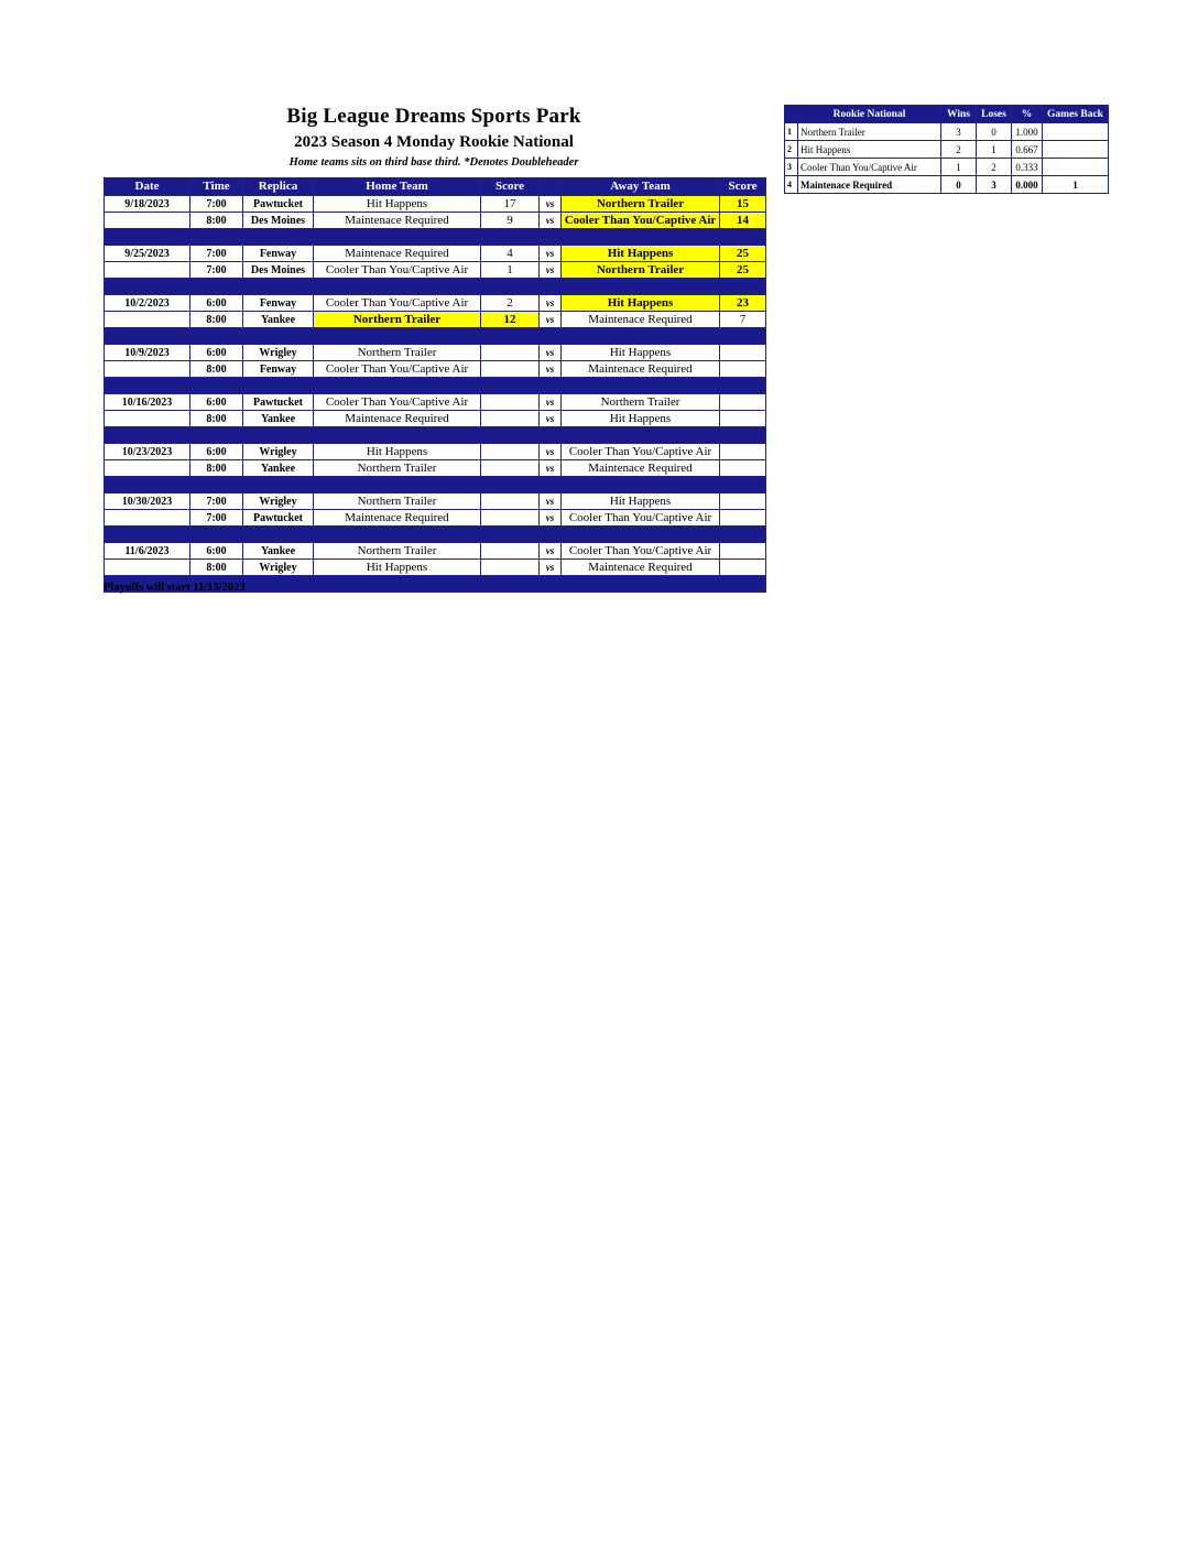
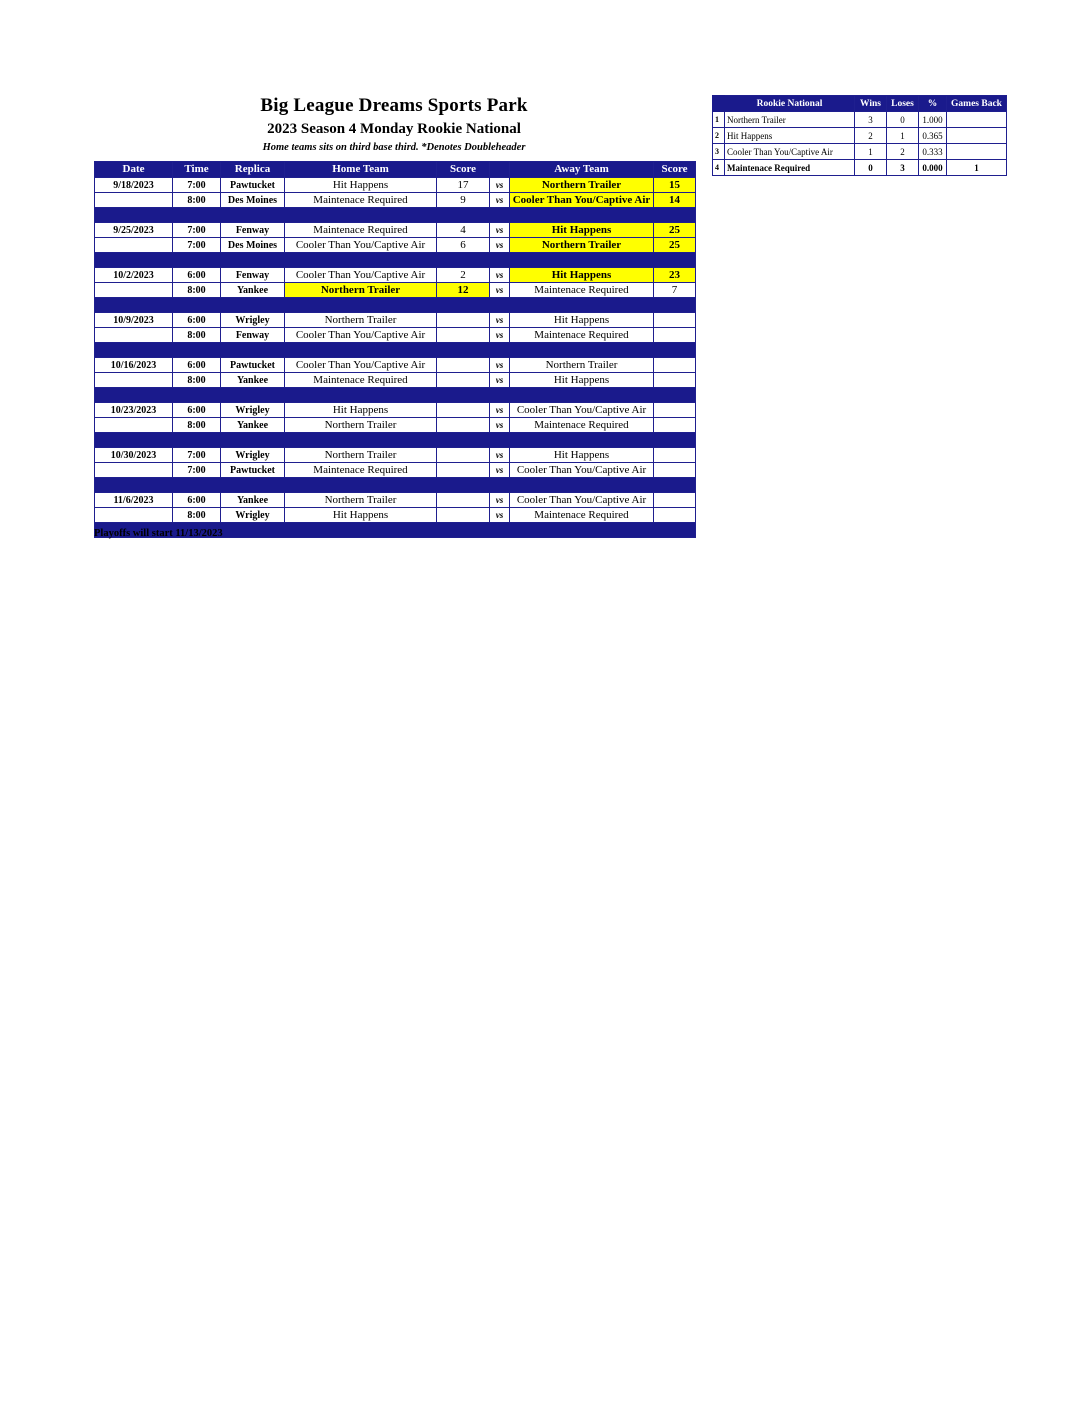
  Big League Dreams Sports Park
  2023 Season 4 Monday Rookie National
  Home teams sits on third base third. *Denotes Doubleheader
  Date	Time	Replica	Home Team	Score		Away Team	Score
  9/18/2023	7:00	Pawtucket	Hit Happens	17	vs	Northern Trailer	15
  	8:00	Des Moines	Maintenace Required	9	vs	Cooler Than You/Captive Air	14
  9/25/2023	7:00	Fenway	Maintenace Required	4	vs	Hit Happens	25
- 	7:00	Des Moines	Cooler Than You/Captive Air	1	vs	Northern Trailer	25
+ 	7:00	Des Moines	Cooler Than You/Captive Air	6	vs	Northern Trailer	25
  10/2/2023	6:00	Fenway	Cooler Than You/Captive Air	2	vs	Hit Happens	23
  	8:00	Yankee	Northern Trailer	12	vs	Maintenace Required	7
  10/9/2023	6:00	Wrigley	Northern Trailer		vs	Hit Happens
  	8:00	Fenway	Cooler Than You/Captive Air		vs	Maintenace Required
  10/16/2023	6:00	Pawtucket	Cooler Than You/Captive Air		vs	Northern Trailer
  	8:00	Yankee	Maintenace Required		vs	Hit Happens
  10/23/2023	6:00	Wrigley	Hit Happens		vs	Cooler Than You/Captive Air
  	8:00	Yankee	Northern Trailer		vs	Maintenace Required
  10/30/2023	7:00	Wrigley	Northern Trailer		vs	Hit Happens
  	7:00	Pawtucket	Maintenace Required		vs	Cooler Than You/Captive Air
  11/6/2023	6:00	Yankee	Northern Trailer		vs	Cooler Than You/Captive Air
  	8:00	Wrigley	Hit Happens		vs	Maintenace Required
  Playoffs will start 11/13/2023
  	Rookie National	Wins	Loses	%	Games Back
  1	Northern Trailer	3	0	1.000
- 2	Hit Happens	2	1	0.667
+ 2	Hit Happens	2	1	0.365
  3	Cooler Than You/Captive Air	1	2	0.333
  4	Maintenace Required	0	3	0.000	1
